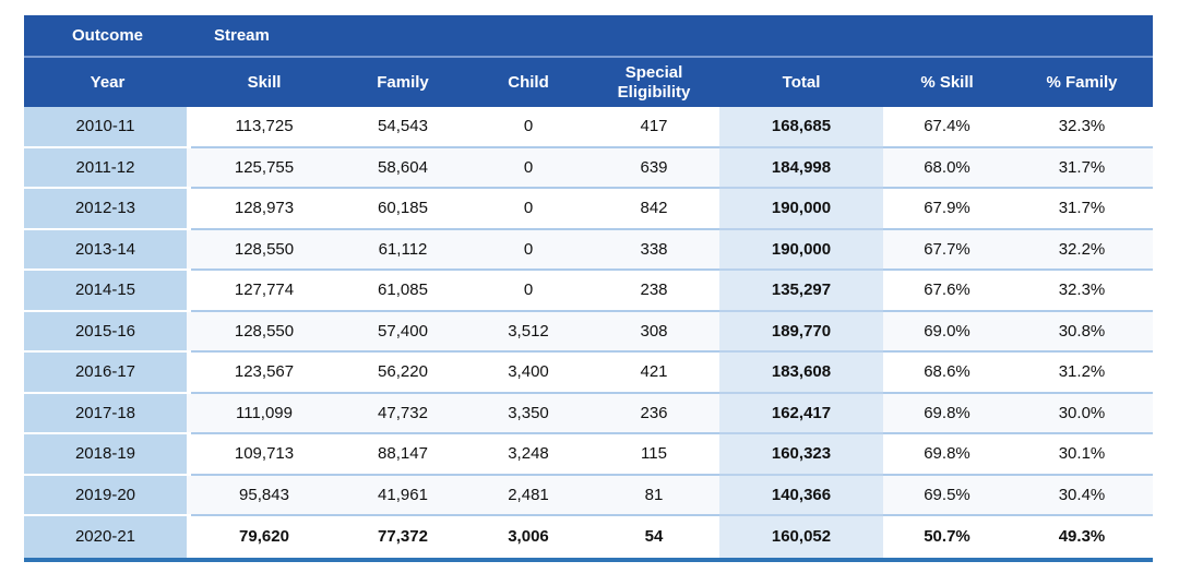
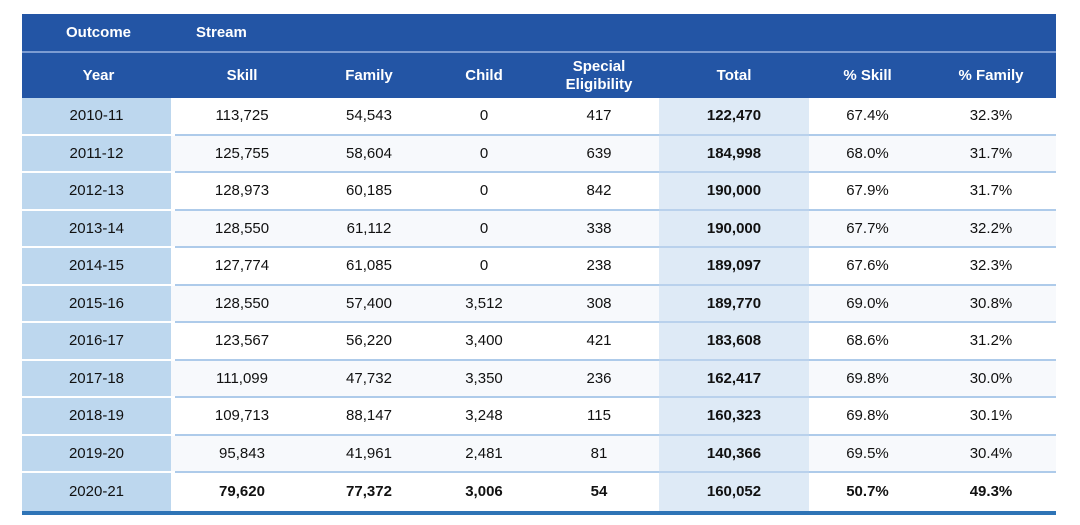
  Outcome
  Stream
  Year
  Skill
  Family
  Child
  Special Eligibility
  Total
  % Skill
  % Family
  2010-11
  113,725
  54,543
  0
  417
- 168,685
+ 122,470
  67.4%
  32.3%
  2011-12
  125,755
  58,604
  0
  639
  184,998
  68.0%
  31.7%
  2012-13
  128,973
  60,185
  0
  842
  190,000
  67.9%
  31.7%
  2013-14
  128,550
  61,112
  0
  338
  190,000
  67.7%
  32.2%
  2014-15
  127,774
  61,085
  0
  238
- 135,297
+ 189,097
  67.6%
  32.3%
  2015-16
  128,550
  57,400
  3,512
  308
  189,770
  69.0%
  30.8%
  2016-17
  123,567
  56,220
  3,400
  421
  183,608
  68.6%
  31.2%
  2017-18
  111,099
  47,732
  3,350
  236
  162,417
  69.8%
  30.0%
  2018-19
  109,713
  88,147
  3,248
  115
  160,323
  69.8%
  30.1%
  2019-20
  95,843
  41,961
  2,481
  81
  140,366
  69.5%
  30.4%
  2020-21
  79,620
  77,372
  3,006
  54
  160,052
  50.7%
  49.3%
